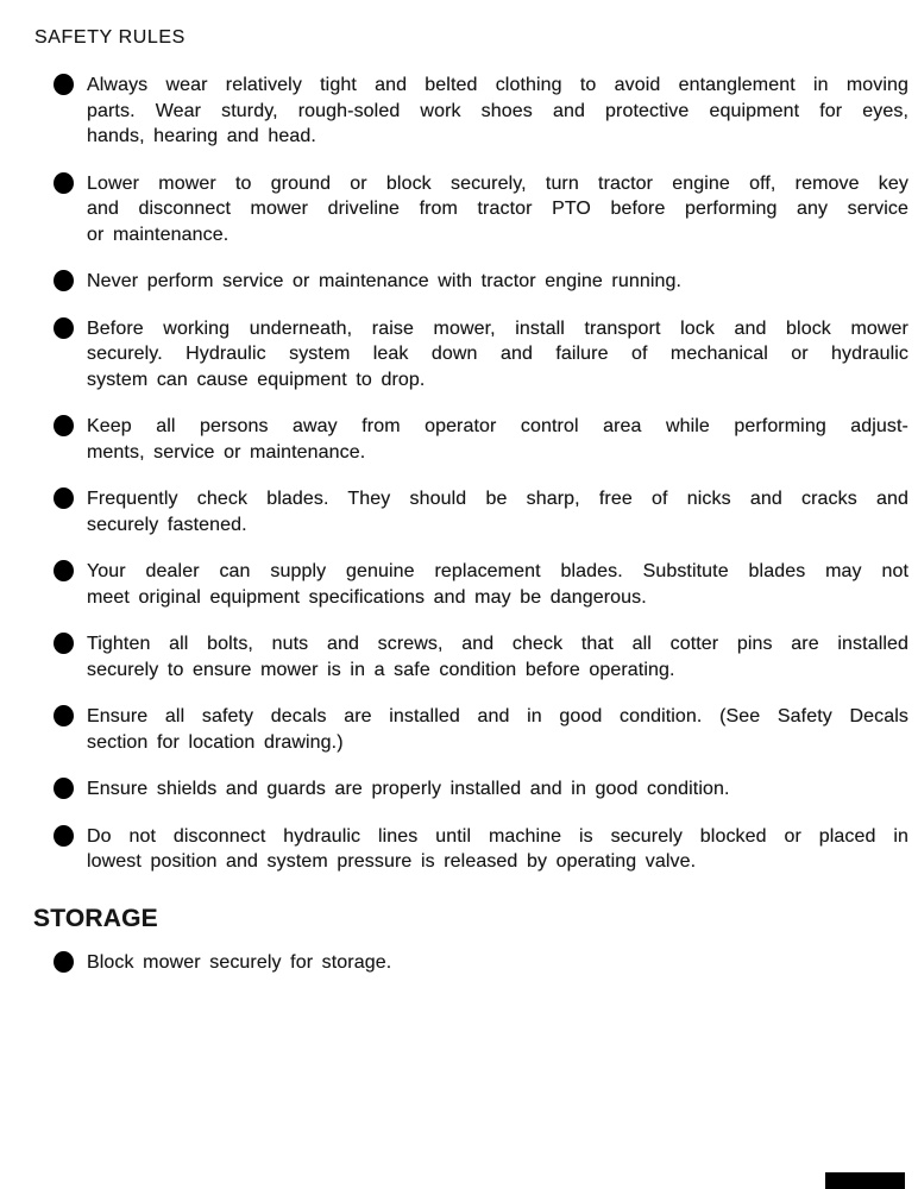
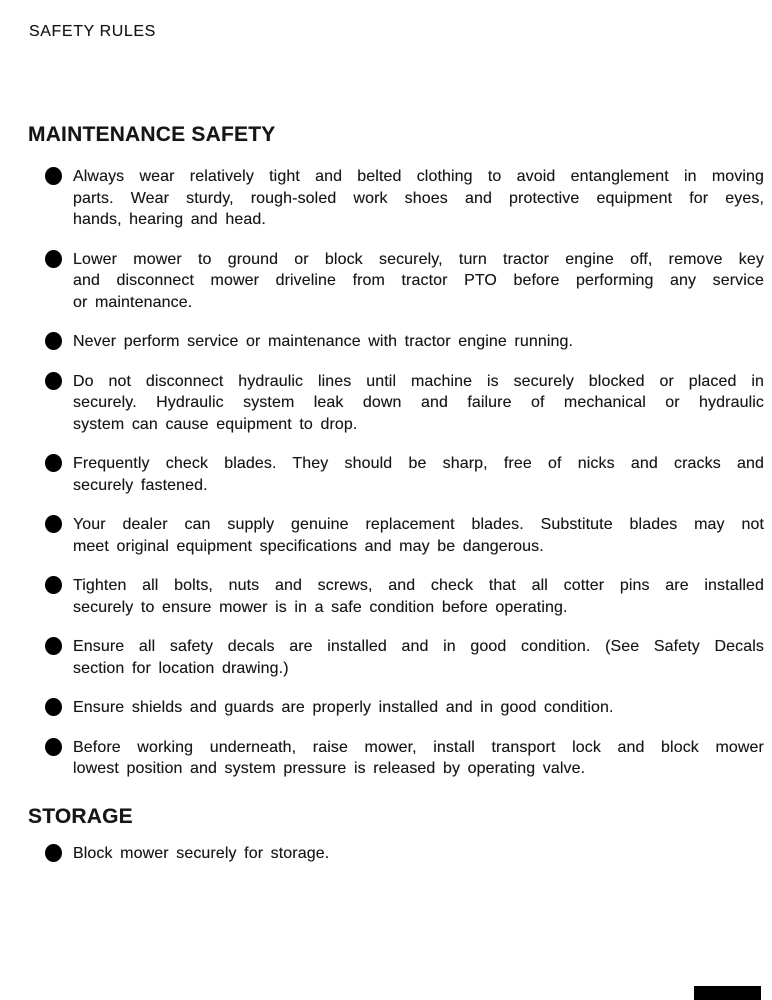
  SAFETY RULES
+ MAINTENANCE SAFETY
  Always wear relatively tight and belted clothing to avoid entanglement in moving
  parts. Wear sturdy, rough-soled work shoes and protective equipment for eyes,
  hands, hearing and head.
  Lower mower to ground or block securely, turn tractor engine off, remove key
  and disconnect mower driveline from tractor PTO before performing any service
  or maintenance.
  Never perform service or maintenance with tractor engine running.
- Before working underneath, raise mower, install transport lock and block mower
+ Do not disconnect hydraulic lines until machine is securely blocked or placed in
  securely. Hydraulic system leak down and failure of mechanical or hydraulic
  system can cause equipment to drop.
- Keep all persons away from operator control area while performing adjust-
- ments, service or maintenance.
  Frequently check blades. They should be sharp, free of nicks and cracks and
  securely fastened.
  Your dealer can supply genuine replacement blades. Substitute blades may not
  meet original equipment specifications and may be dangerous.
  Tighten all bolts, nuts and screws, and check that all cotter pins are installed
  securely to ensure mower is in a safe condition before operating.
  Ensure all safety decals are installed and in good condition. (See Safety Decals
  section for location drawing.)
  Ensure shields and guards are properly installed and in good condition.
- Do not disconnect hydraulic lines until machine is securely blocked or placed in
+ Before working underneath, raise mower, install transport lock and block mower
  lowest position and system pressure is released by operating valve.
  STORAGE
  Block mower securely for storage.
